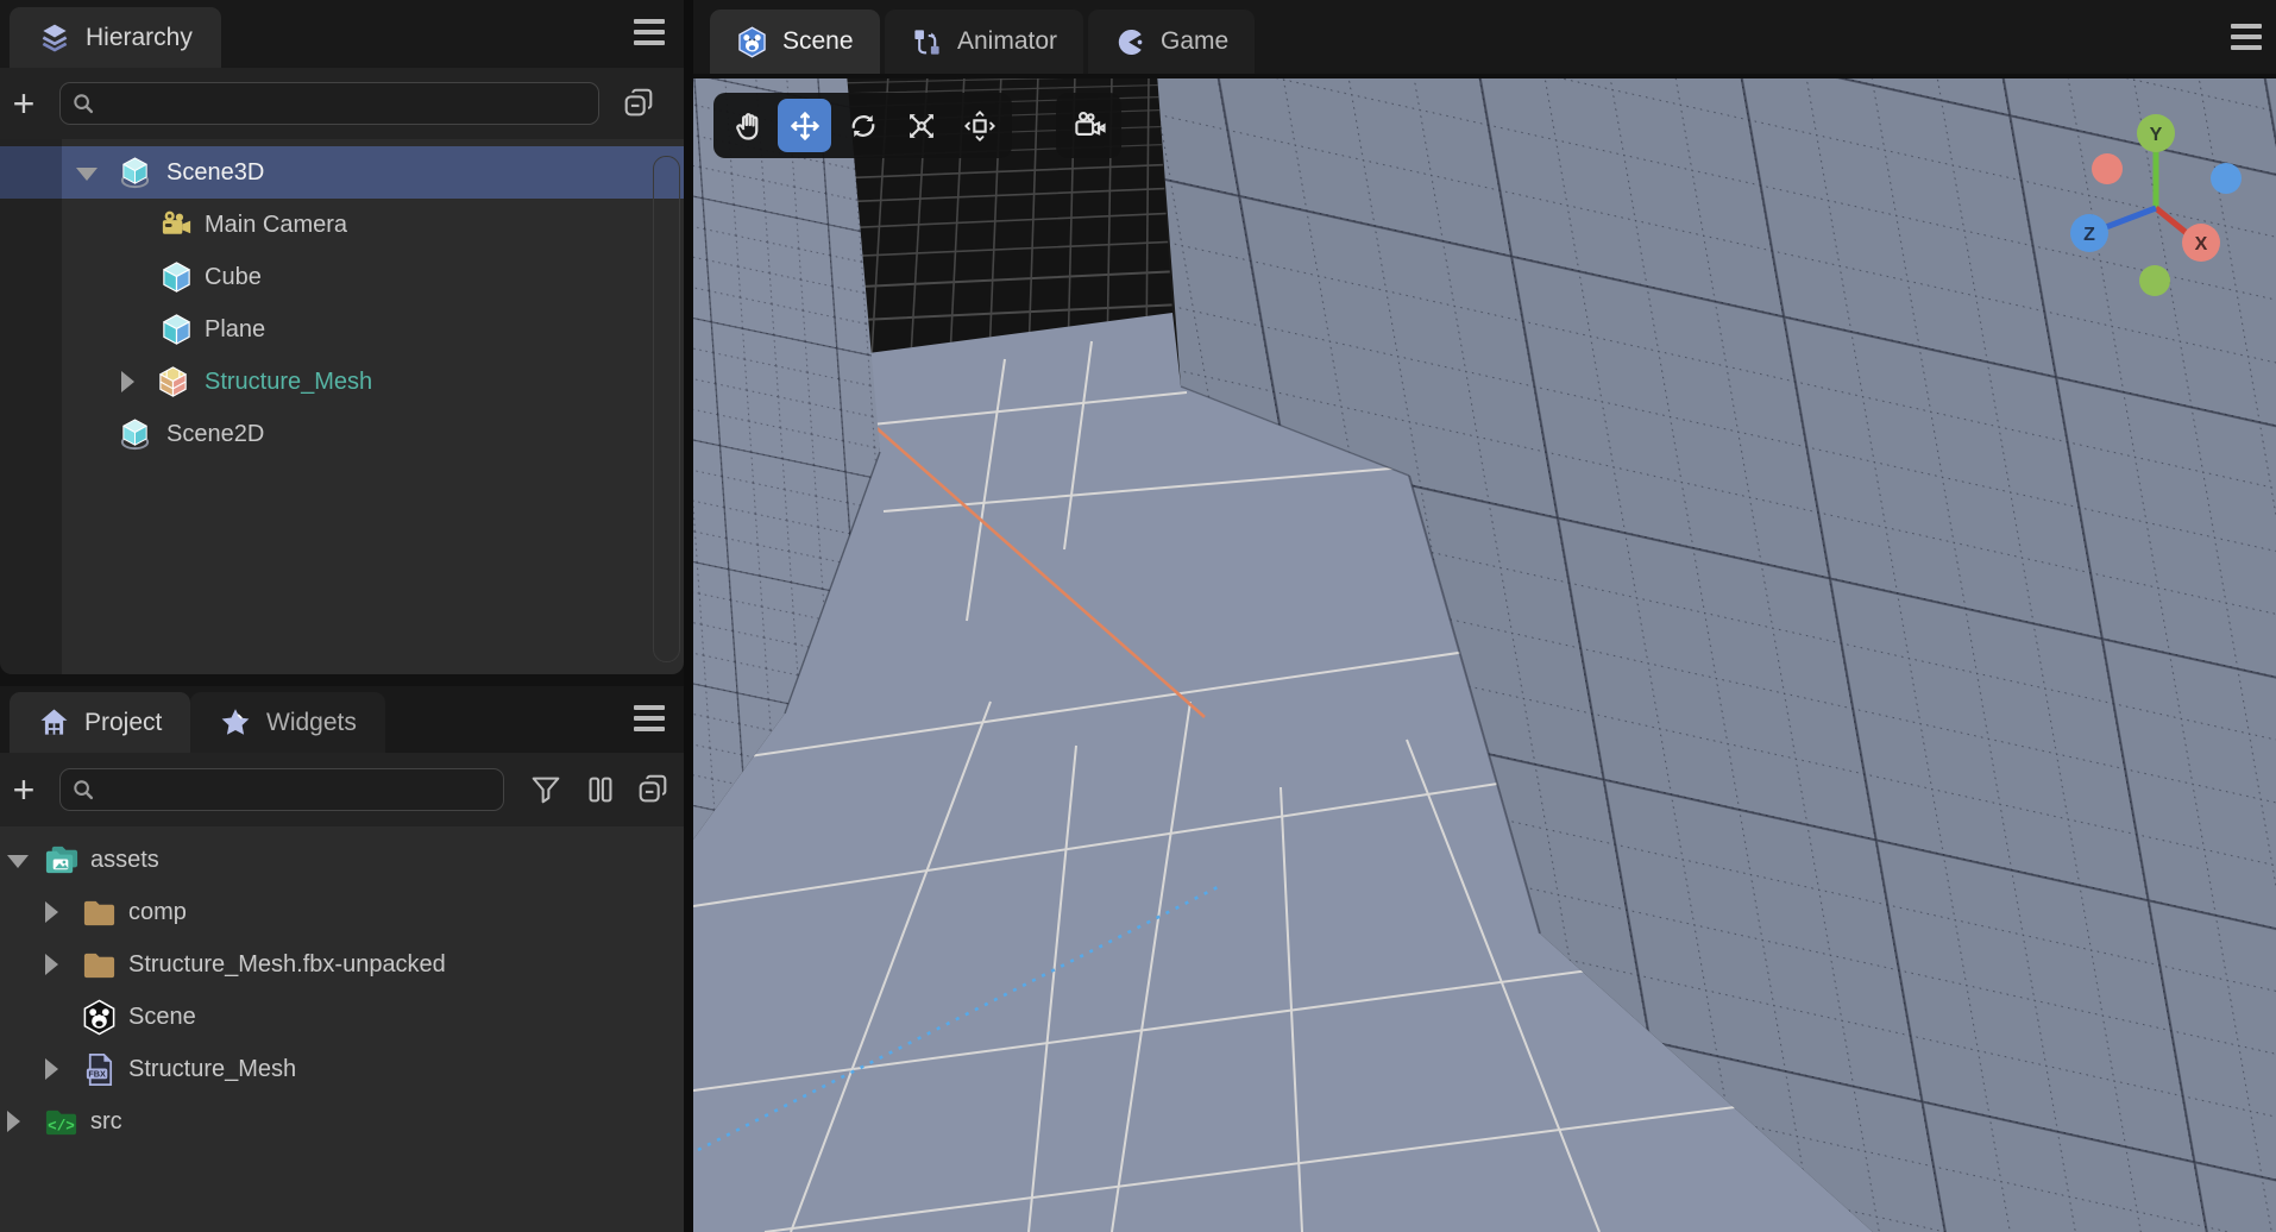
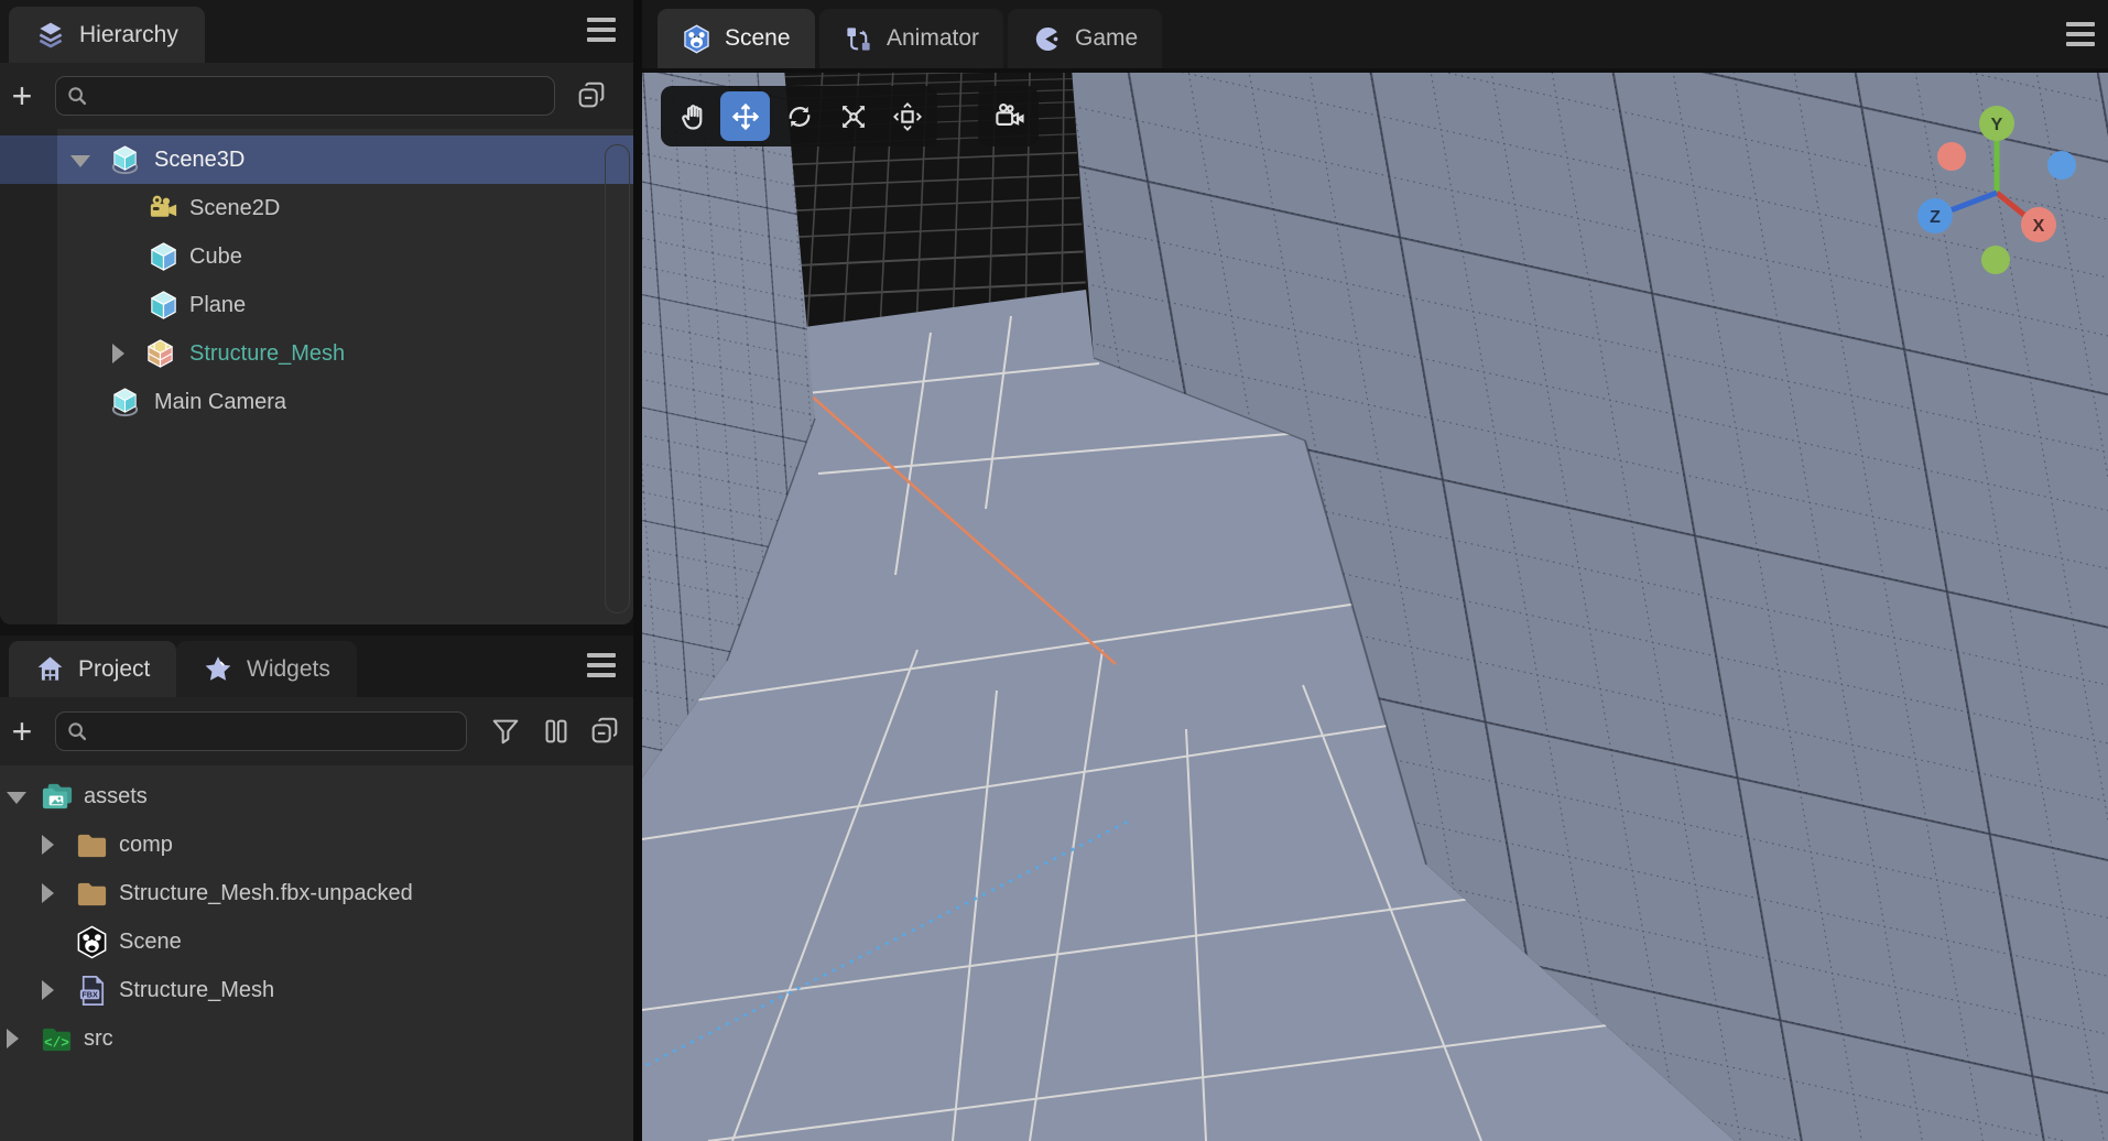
  Hierarchy
  +
  Scene3D
- Main Camera
+ Scene2D
  Cube
  Plane
  Structure_Mesh
- Scene2D
+ Main Camera
  Project
  Widgets
  +
  assets
  comp
  Structure_Mesh.fbx-unpacked
  Scene
  FBX
  Structure_Mesh
  </>
  src
  Scene
  Animator
  Game
  Y
  X
  Z
